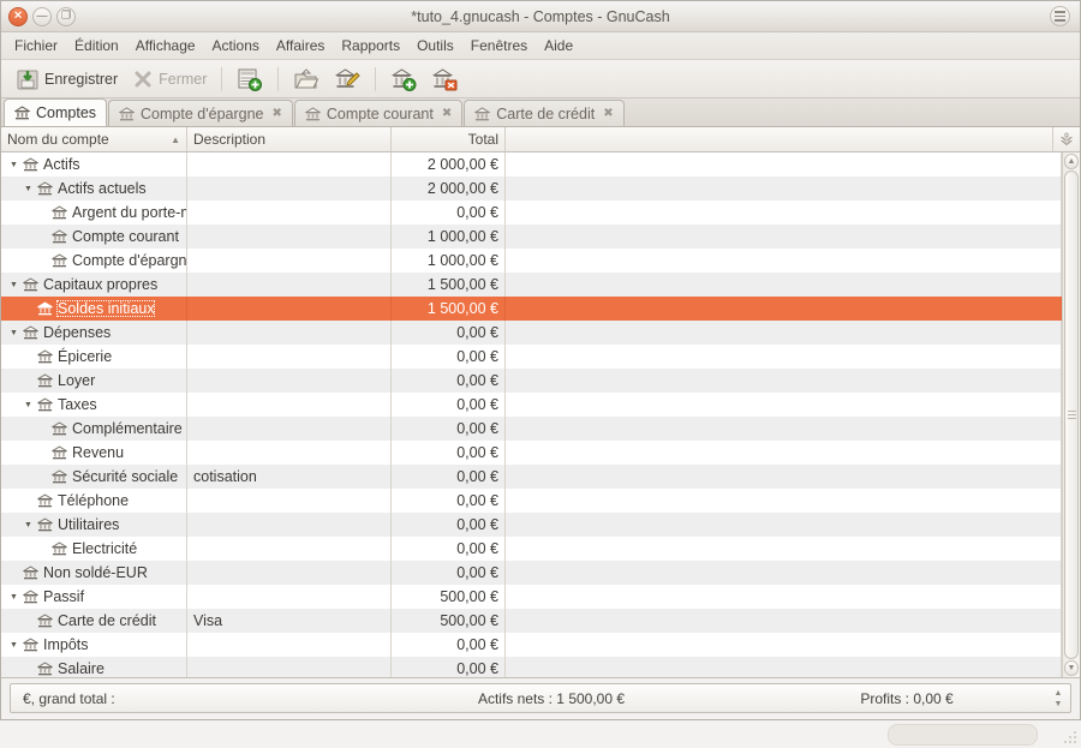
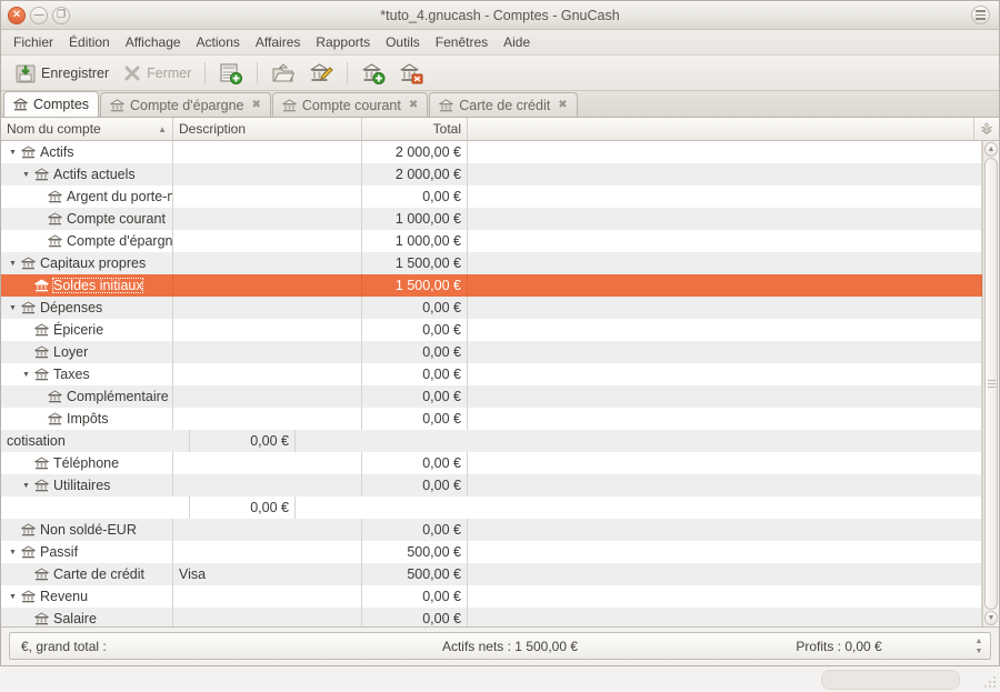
  ✕
  —
  ❐
  *tuto_4.gnucash - Comptes - GnuCash
  Fichier
  Édition
  Affichage
  Actions
  Affaires
  Rapports
  Outils
  Fenêtres
  Aide
  Enregistrer
  Fermer
  Comptes
  Compte d'épargne
  ✖
  Compte courant
  ✖
  Carte de crédit
  ✖
  Nom du compte
  ▲
  Description
  Total
  Actifs
  2 000,00 €
  Actifs actuels
  2 000,00 €
  Argent du porte-
  0,00 €
  Compte courant
  1 000,00 €
  Compte d'épargn
  1 000,00 €
  Capitaux propres
  1 500,00 €
  Soldes initiaux
  1 500,00 €
  Dépenses
  0,00 €
  Épicerie
  0,00 €
  Loyer
  0,00 €
  Taxes
  0,00 €
  Complémentaire
  0,00 €
- Revenu
+ Impôts
  0,00 €
- Sécurité sociale
  cotisation
  0,00 €
  Téléphone
  0,00 €
  Utilitaires
  0,00 €
- Electricité
  0,00 €
  Non soldé-EUR
  0,00 €
  Passif
  500,00 €
  Carte de crédit
  Visa
  500,00 €
- Impôts
+ Revenu
  0,00 €
  Salaire
  0,00 €
  €, grand total :
  Actifs nets : 1 500,00 €
  Profits : 0,00 €
